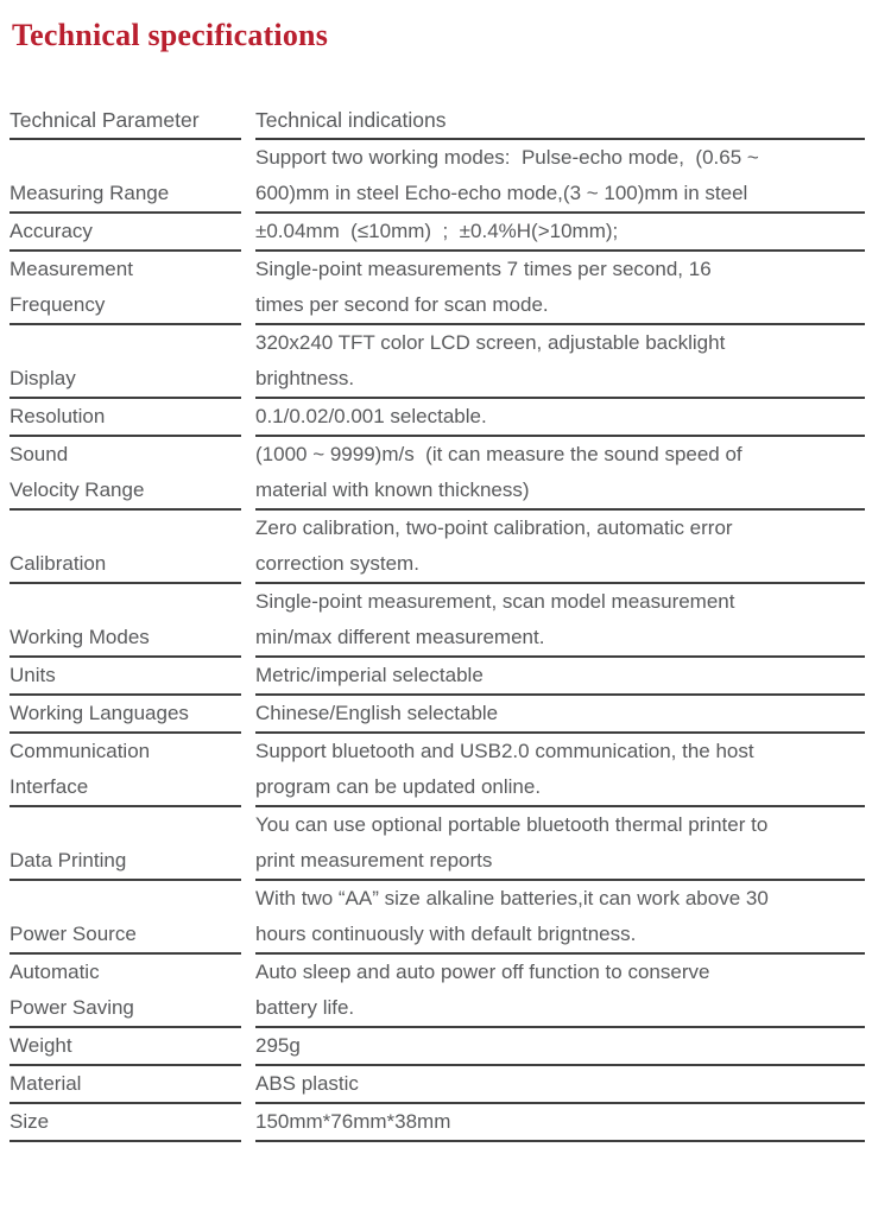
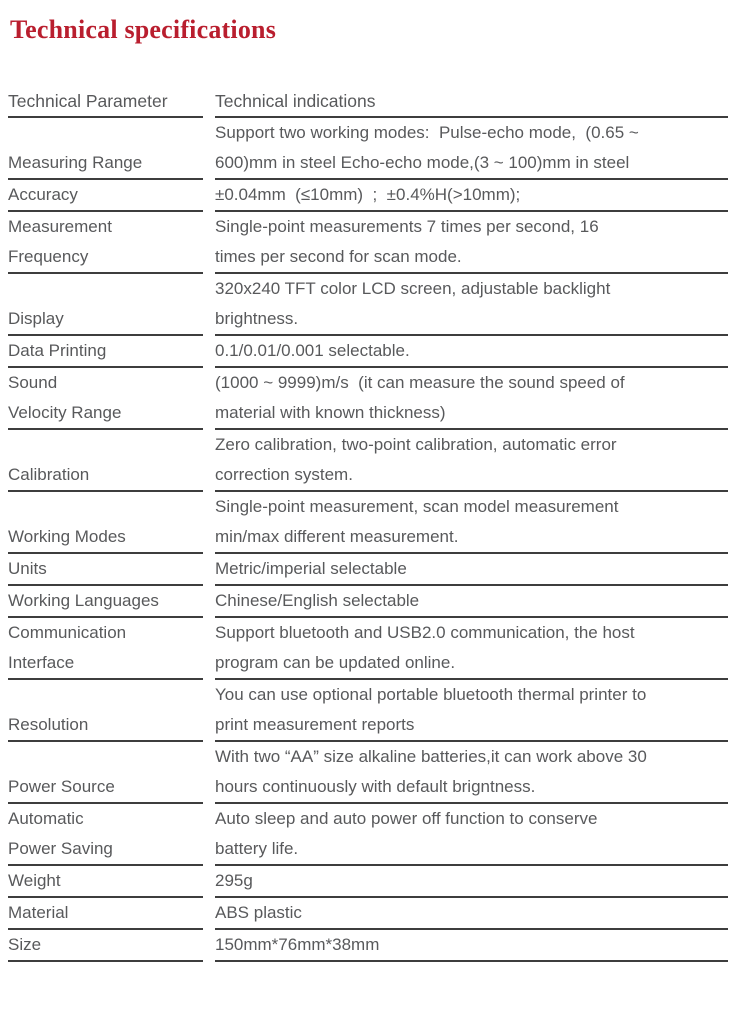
  Technical specifications
  Technical Parameter
  Technical indications
  Measuring Range
  Support two working modes: Pulse-echo mode, (0.65 ~
  600)mm in steel Echo-echo mode,(3 ~ 100)mm in steel
  Accuracy
  ±0.04mm (≤10mm) ; ±0.4%H(>10mm);
  Measurement
  Frequency
  Single-point measurements 7 times per second, 16
  times per second for scan mode.
  Display
  320x240 TFT color LCD screen, adjustable backlight
  brightness.
- Resolution
+ Data Printing
- 0.1/0.02/0.001 selectable.
+ 0.1/0.01/0.001 selectable.
  Sound
  Velocity Range
  (1000 ~ 9999)m/s (it can measure the sound speed of
  material with known thickness)
  Calibration
  Zero calibration, two-point calibration, automatic error
  correction system.
  Working Modes
  Single-point measurement, scan model measurement
  min/max different measurement.
  Units
  Metric/imperial selectable
  Working Languages
  Chinese/English selectable
  Communication
  Interface
  Support bluetooth and USB2.0 communication, the host
  program can be updated online.
- Data Printing
+ Resolution
  You can use optional portable bluetooth thermal printer to
  print measurement reports
  Power Source
  With two “AA” size alkaline batteries,it can work above 30
  hours continuously with default brigntness.
  Automatic
  Power Saving
  Auto sleep and auto power off function to conserve
  battery life.
  Weight
  295g
  Material
  ABS plastic
  Size
  150mm*76mm*38mm
